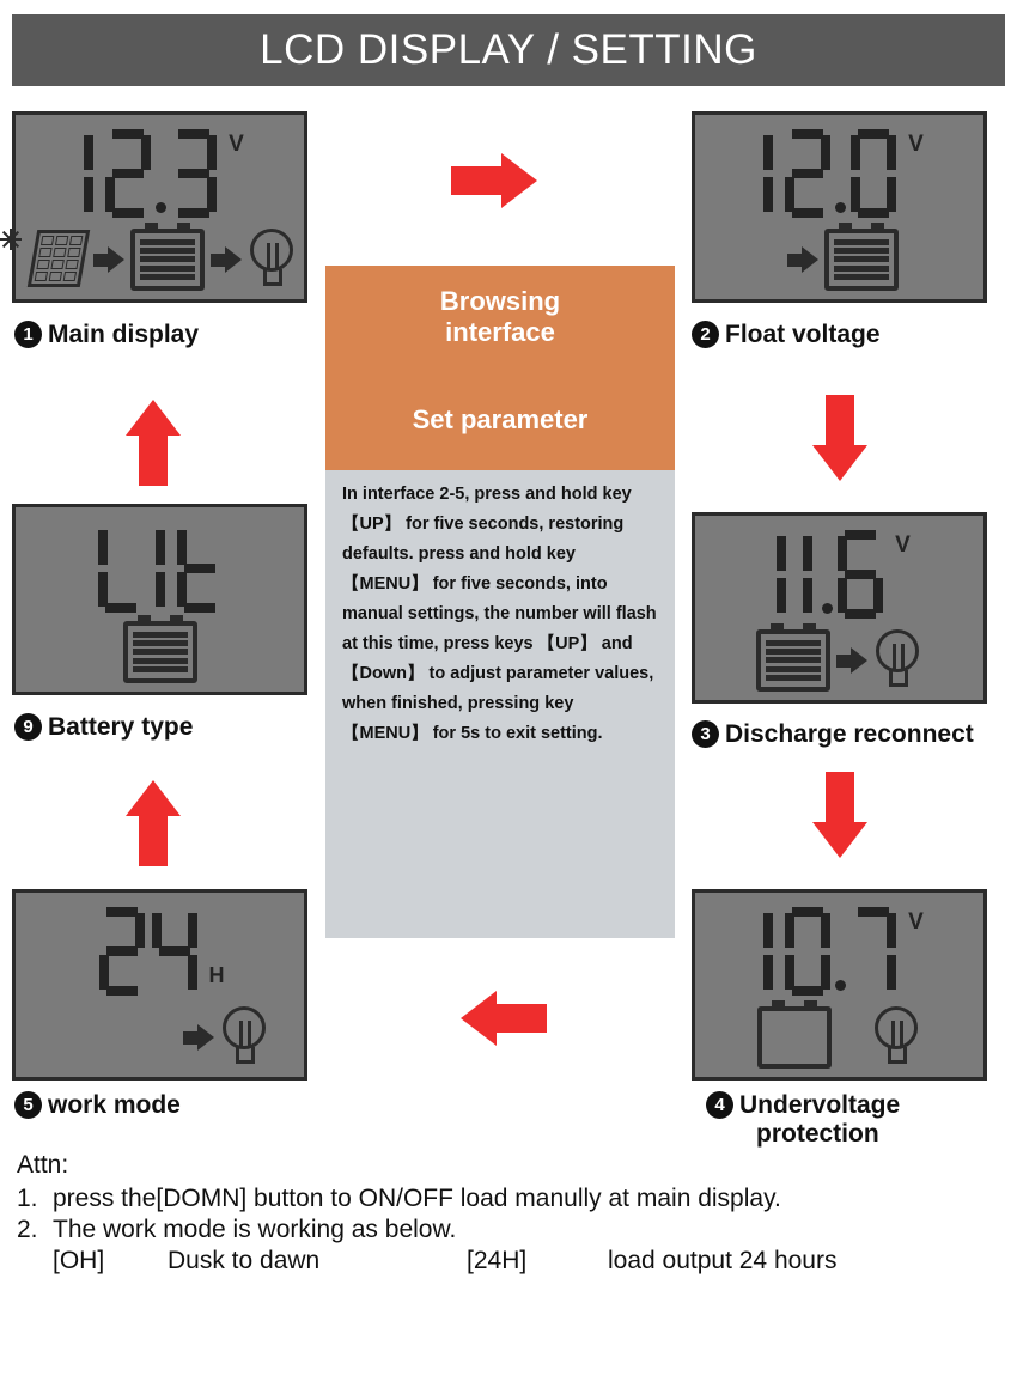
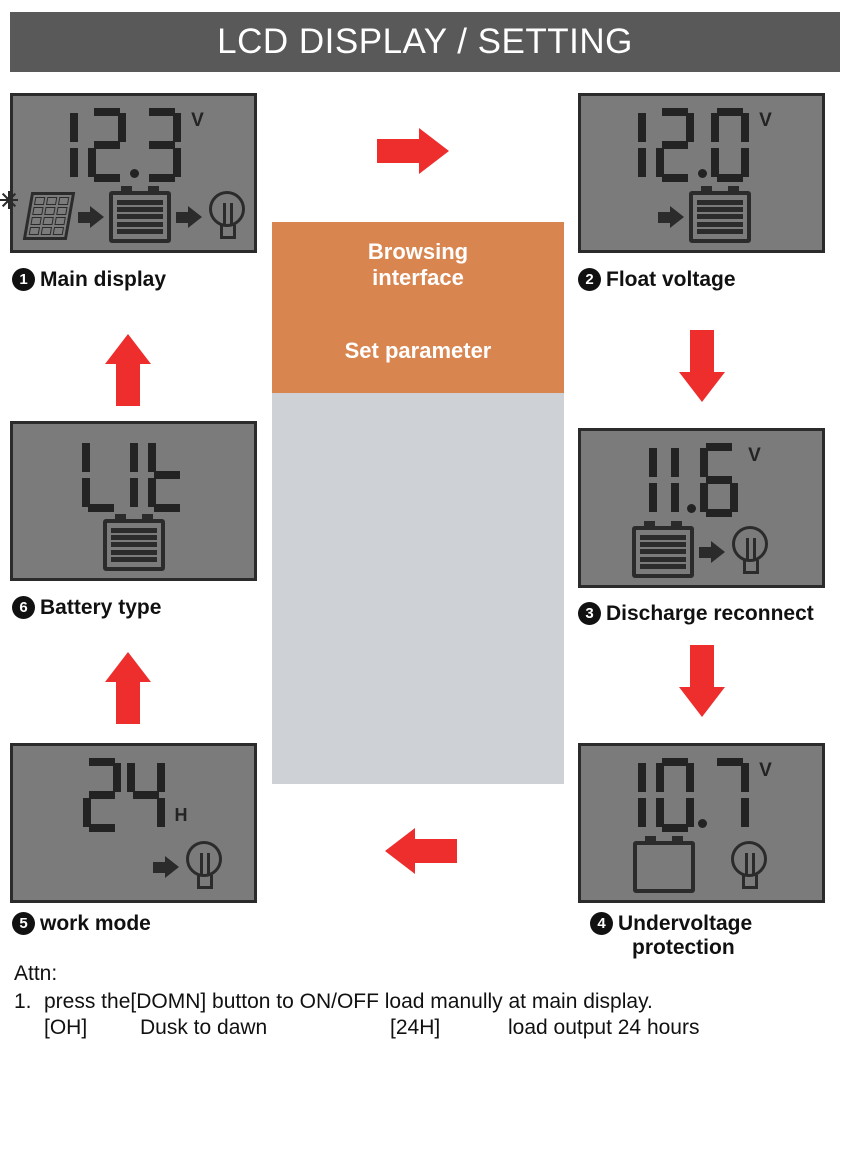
  LCD DISPLAY / SETTING
  V
  1
  Main display
  V
  2
  Float voltage
  V
  3
  Discharge reconnect
  V
  4
  Undervoltage
  protection
  H
  5
  work mode
- 9
+ 6
  Battery type
  Browsing
  interface
  Set parameter
- In interface 2-5, press and hold key 【UP】 for five seconds, restoring defaults. press and hold key 【MENU】 for five seconds, into manual settings, the number will flash at this time, press keys 【UP】 and 【Down】 to adjust parameter values, when finished, pressing key 【MENU】 for 5s to exit setting.
  Attn:
  1.
  press the[DOMN] button to ON/OFF load manully at main display.
- 2.
- The work mode is working as below.
  [OH]
  Dusk to dawn
  [24H]
  load output 24 hours
